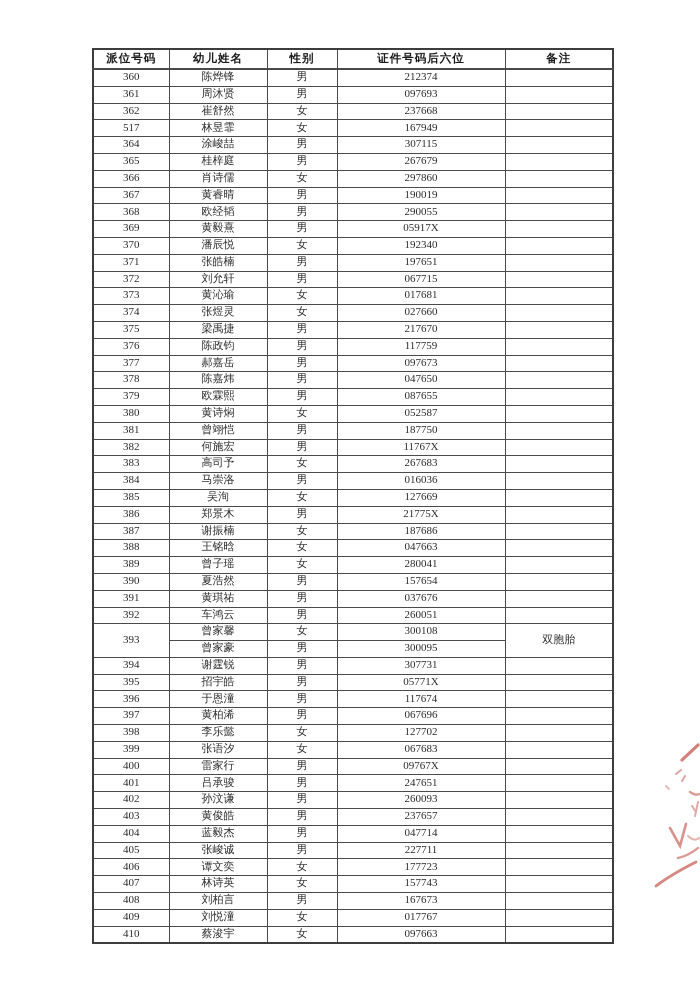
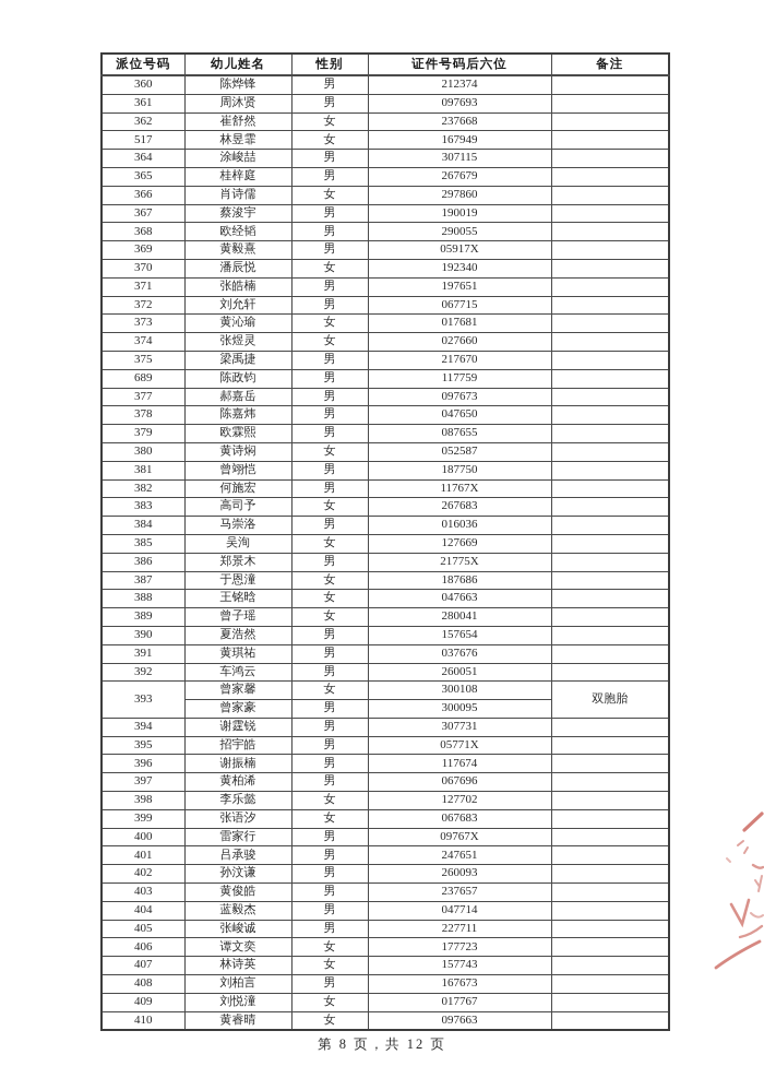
  派位号码	幼儿姓名	性别	证件号码后六位	备注
  360	陈烨锋	男	212374
  361	周沐贤	男	097693
  362	崔舒然	女	237668
  517	林昱霏	女	167949
  364	涂峻喆	男	307115
  365	桂梓庭	男	267679
  366	肖诗儒	女	297860
- 367	黄睿晴	男	190019
+ 367	蔡浚宇	男	190019
  368	欧经韬	男	290055
  369	黄毅熹	男	05917X
  370	潘辰悦	女	192340
  371	张皓楠	男	197651
  372	刘允轩	男	067715
  373	黄沁瑜	女	017681
  374	张煜灵	女	027660
  375	梁禹捷	男	217670
- 376	陈政钧	男	117759
+ 689	陈政钧	男	117759
  377	郝嘉岳	男	097673
  378	陈嘉炜	男	047650
  379	欧霖熙	男	087655
  380	黄诗焖	女	052587
  381	曾翊恺	男	187750
  382	何施宏	男	11767X
  383	高司予	女	267683
  384	马崇洛	男	016036
  385	吴洵	女	127669
  386	郑景木	男	21775X
- 387	谢振楠	女	187686
+ 387	于恩潼	女	187686
  388	王铭晗	女	047663
  389	曾子瑶	女	280041
  390	夏浩然	男	157654
  391	黄琪祐	男	037676
  392	车鸿云	男	260051
  393	曾家馨	女	300108	双胞胎
  曾家豪	男	300095
  394	谢霆锐	男	307731
  395	招宇皓	男	05771X
- 396	于恩潼	男	117674
+ 396	谢振楠	男	117674
  397	黄柏浠	男	067696
  398	李乐懿	女	127702
  399	张语汐	女	067683
  400	雷家行	男	09767X
  401	吕承骏	男	247651
  402	孙汶谦	男	260093
  403	黄俊皓	男	237657
  404	蓝毅杰	男	047714
  405	张峻诚	男	227711
  406	谭文奕	女	177723
  407	林诗英	女	157743
  408	刘柏言	男	167673
  409	刘悦潼	女	017767
- 410	蔡浚宇	女	097663
+ 410	黄睿晴	女	097663
+ 第 8 页，共 12 页
